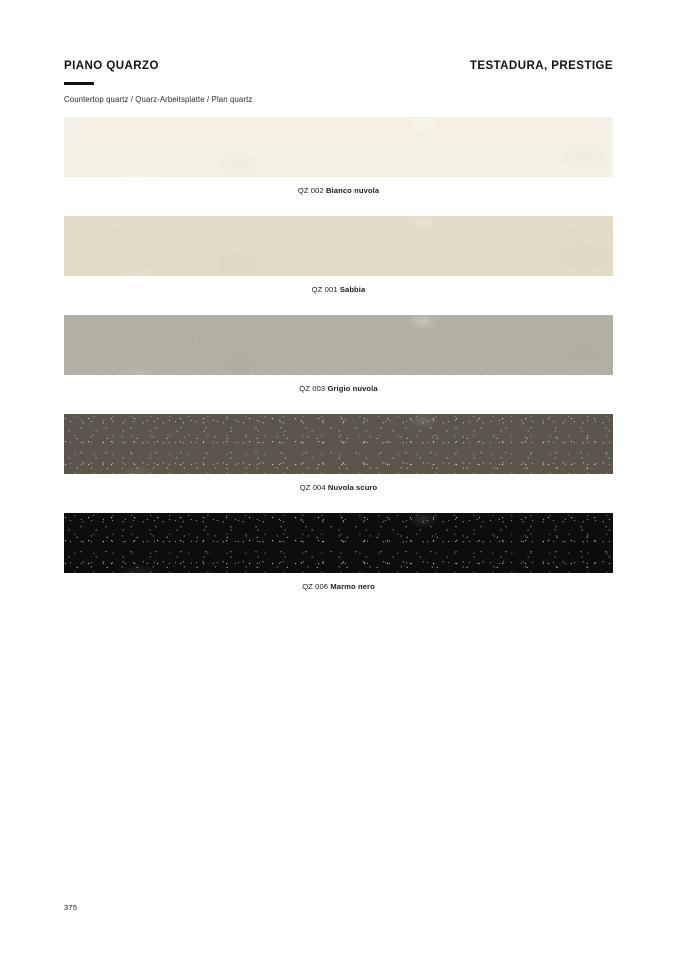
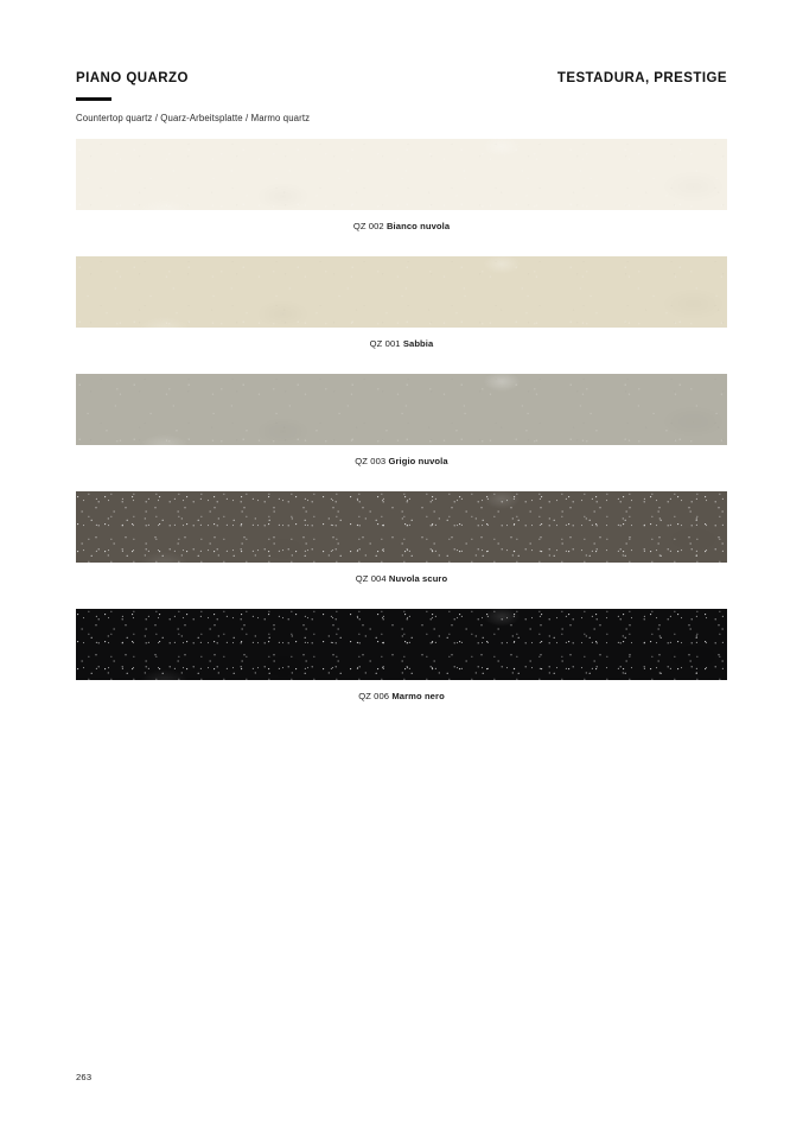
  PIANO QUARZO
  TESTADURA, PRESTIGE
- Countertop quartz / Quarz-Arbeitsplatte / Plan quartz
+ Countertop quartz / Quarz-Arbeitsplatte / Marmo quartz
  QZ 002 Bianco nuvola
  QZ 001 Sabbia
  QZ 003 Grigio nuvola
  QZ 004 Nuvola scuro
  QZ 006 Marmo nero
- 375
+ 263
